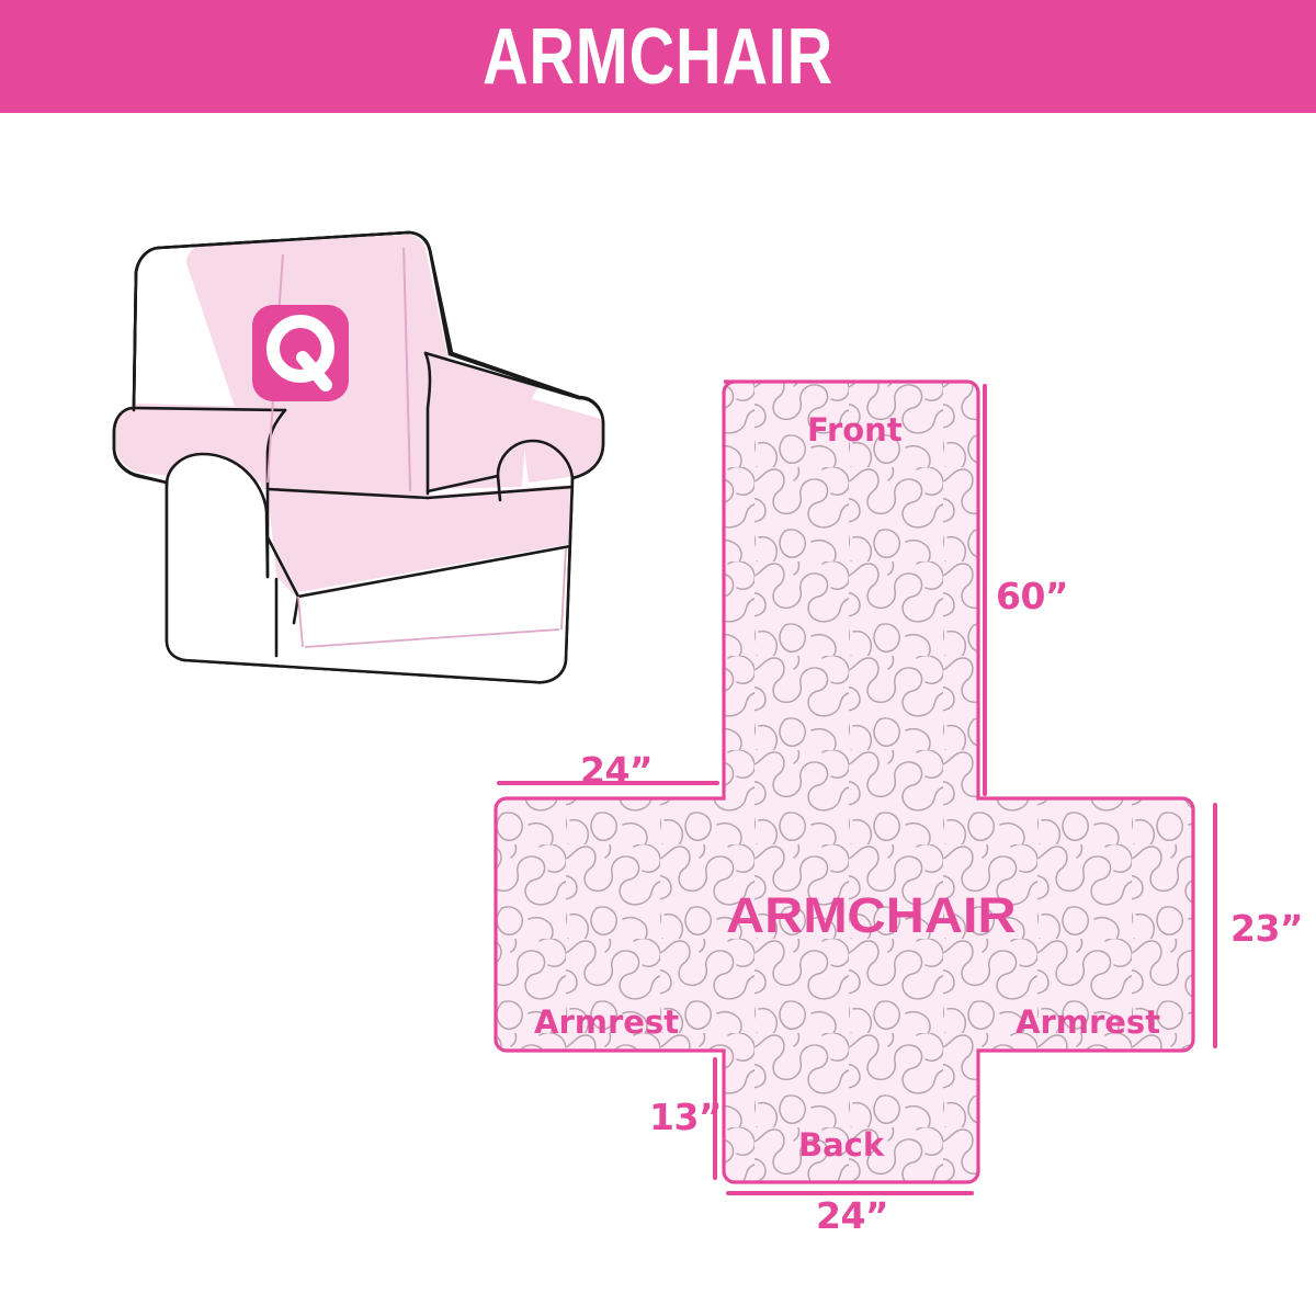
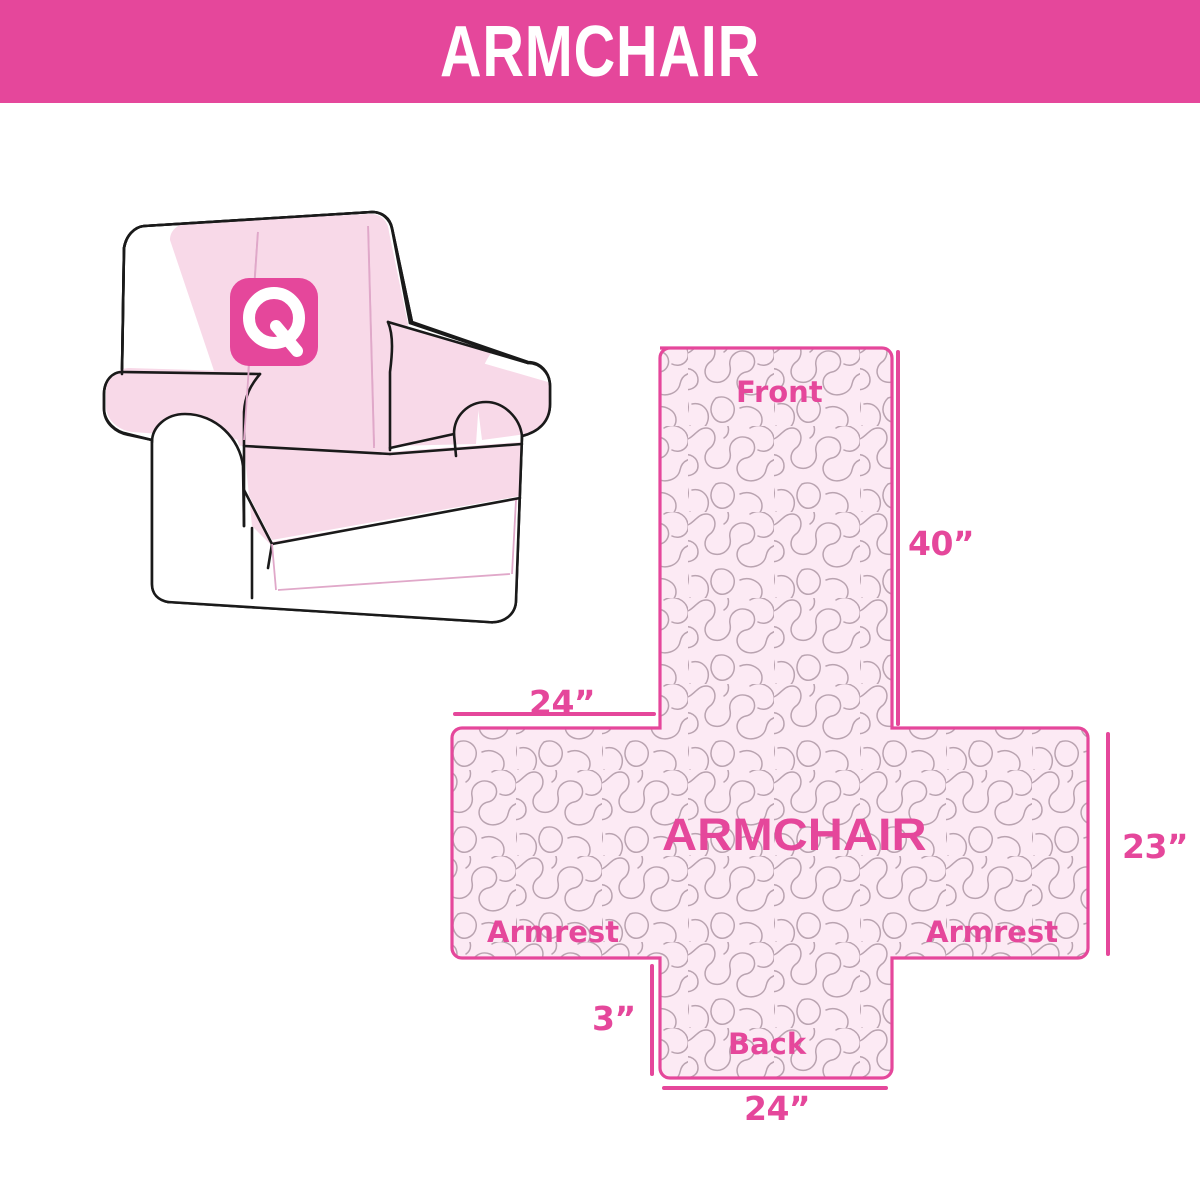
  ARMCHAIR
  Front
  Armrest
  Armrest
  Back
  ARMCHAIR
- 60”
+ 40”
  23”
  24”
- 13”
+ 3”
  24”
